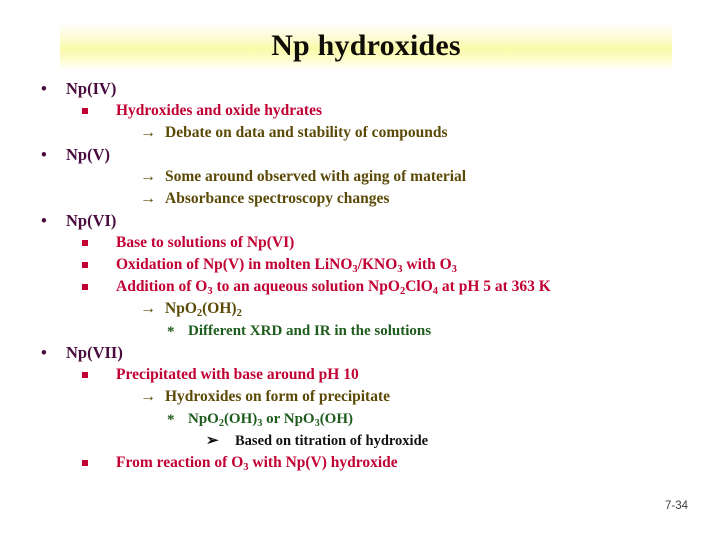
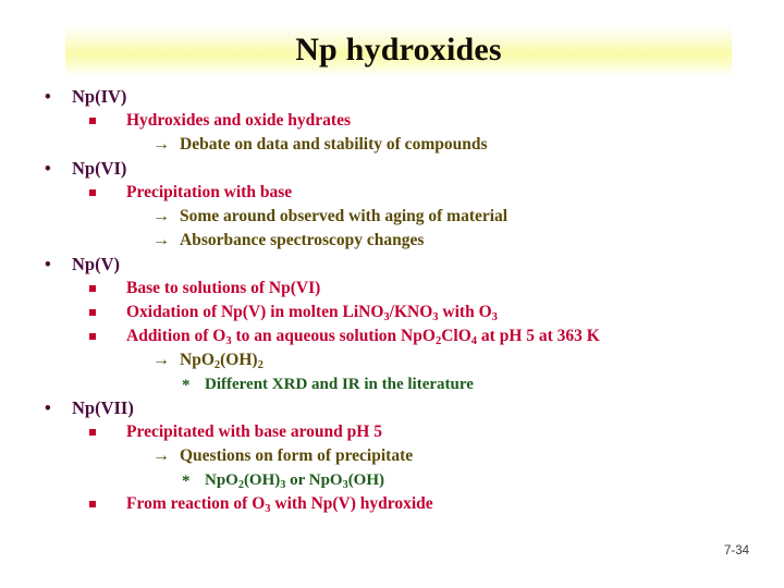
  Np hydroxides
  •
  Np(IV)
  Hydroxides and oxide hydrates
  →
  Debate on data and stability of compounds
  •
- Np(V)
+ Np(VI)
+ Precipitation with base
  →
  Some around observed with aging of material
  →
  Absorbance spectroscopy changes
  •
- Np(VI)
+ Np(V)
  Base to solutions of Np(VI)
  Oxidation of Np(V) in molten LiNO3/KNO3 with O3
  Addition of O3 to an aqueous solution NpO2ClO4 at pH 5 at 363 K
  →
  NpO2(OH)2
  *
- Different XRD and IR in the solutions
+ Different XRD and IR in the literature
  •
  Np(VII)
- Precipitated with base around pH 10
+ Precipitated with base around pH 5
  →
- Hydroxides on form of precipitate
+ Questions on form of precipitate
  *
  NpO2(OH)3 or NpO3(OH)
- ➢
- Based on titration of hydroxide
  From reaction of O3 with Np(V) hydroxide
  7-34
